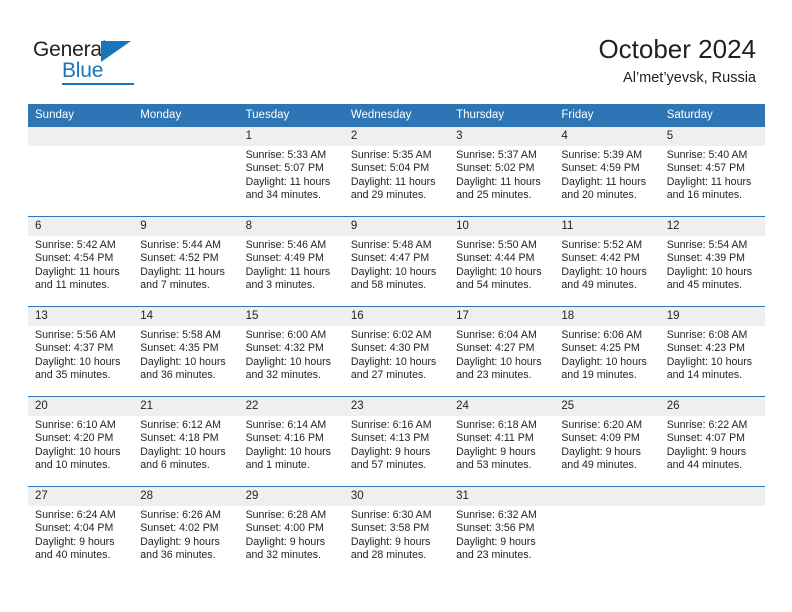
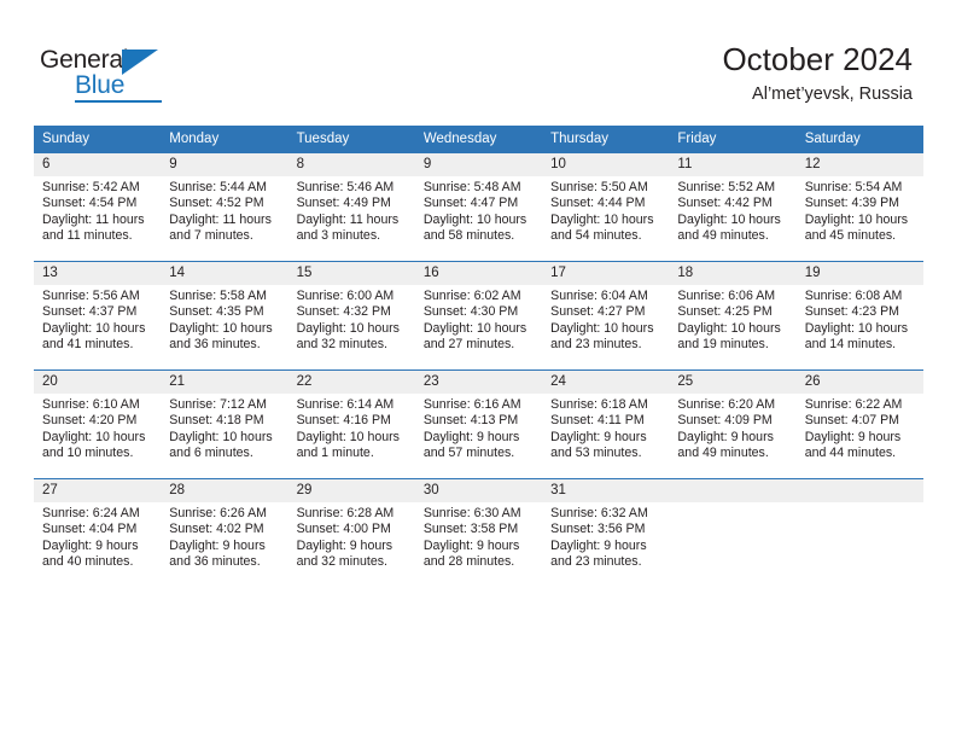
  General
  Blue
  October 2024
  Al’met’yevsk, Russia
  Sunday	Monday	Tuesday	Wednesday	Thursday	Friday	Saturday
- 		1Sunrise: 5:33 AMSunset: 5:07 PMDaylight: 11 hoursand 34 minutes.	2Sunrise: 5:35 AMSunset: 5:04 PMDaylight: 11 hoursand 29 minutes.	3Sunrise: 5:37 AMSunset: 5:02 PMDaylight: 11 hoursand 25 minutes.	4Sunrise: 5:39 AMSunset: 4:59 PMDaylight: 11 hoursand 20 minutes.	5Sunrise: 5:40 AMSunset: 4:57 PMDaylight: 11 hoursand 16 minutes.
  6Sunrise: 5:42 AMSunset: 4:54 PMDaylight: 11 hoursand 11 minutes.	9Sunrise: 5:44 AMSunset: 4:52 PMDaylight: 11 hoursand 7 minutes.	8Sunrise: 5:46 AMSunset: 4:49 PMDaylight: 11 hoursand 3 minutes.	9Sunrise: 5:48 AMSunset: 4:47 PMDaylight: 10 hoursand 58 minutes.	10Sunrise: 5:50 AMSunset: 4:44 PMDaylight: 10 hoursand 54 minutes.	11Sunrise: 5:52 AMSunset: 4:42 PMDaylight: 10 hoursand 49 minutes.	12Sunrise: 5:54 AMSunset: 4:39 PMDaylight: 10 hoursand 45 minutes.
- 13Sunrise: 5:56 AMSunset: 4:37 PMDaylight: 10 hoursand 35 minutes.	14Sunrise: 5:58 AMSunset: 4:35 PMDaylight: 10 hoursand 36 minutes.	15Sunrise: 6:00 AMSunset: 4:32 PMDaylight: 10 hoursand 32 minutes.	16Sunrise: 6:02 AMSunset: 4:30 PMDaylight: 10 hoursand 27 minutes.	17Sunrise: 6:04 AMSunset: 4:27 PMDaylight: 10 hoursand 23 minutes.	18Sunrise: 6:06 AMSunset: 4:25 PMDaylight: 10 hoursand 19 minutes.	19Sunrise: 6:08 AMSunset: 4:23 PMDaylight: 10 hoursand 14 minutes.
+ 13Sunrise: 5:56 AMSunset: 4:37 PMDaylight: 10 hoursand 41 minutes.	14Sunrise: 5:58 AMSunset: 4:35 PMDaylight: 10 hoursand 36 minutes.	15Sunrise: 6:00 AMSunset: 4:32 PMDaylight: 10 hoursand 32 minutes.	16Sunrise: 6:02 AMSunset: 4:30 PMDaylight: 10 hoursand 27 minutes.	17Sunrise: 6:04 AMSunset: 4:27 PMDaylight: 10 hoursand 23 minutes.	18Sunrise: 6:06 AMSunset: 4:25 PMDaylight: 10 hoursand 19 minutes.	19Sunrise: 6:08 AMSunset: 4:23 PMDaylight: 10 hoursand 14 minutes.
- 20Sunrise: 6:10 AMSunset: 4:20 PMDaylight: 10 hoursand 10 minutes.	21Sunrise: 6:12 AMSunset: 4:18 PMDaylight: 10 hoursand 6 minutes.	22Sunrise: 6:14 AMSunset: 4:16 PMDaylight: 10 hoursand 1 minute.	23Sunrise: 6:16 AMSunset: 4:13 PMDaylight: 9 hoursand 57 minutes.	24Sunrise: 6:18 AMSunset: 4:11 PMDaylight: 9 hoursand 53 minutes.	25Sunrise: 6:20 AMSunset: 4:09 PMDaylight: 9 hoursand 49 minutes.	26Sunrise: 6:22 AMSunset: 4:07 PMDaylight: 9 hoursand 44 minutes.
+ 20Sunrise: 6:10 AMSunset: 4:20 PMDaylight: 10 hoursand 10 minutes.	21Sunrise: 7:12 AMSunset: 4:18 PMDaylight: 10 hoursand 6 minutes.	22Sunrise: 6:14 AMSunset: 4:16 PMDaylight: 10 hoursand 1 minute.	23Sunrise: 6:16 AMSunset: 4:13 PMDaylight: 9 hoursand 57 minutes.	24Sunrise: 6:18 AMSunset: 4:11 PMDaylight: 9 hoursand 53 minutes.	25Sunrise: 6:20 AMSunset: 4:09 PMDaylight: 9 hoursand 49 minutes.	26Sunrise: 6:22 AMSunset: 4:07 PMDaylight: 9 hoursand 44 minutes.
  27Sunrise: 6:24 AMSunset: 4:04 PMDaylight: 9 hoursand 40 minutes.	28Sunrise: 6:26 AMSunset: 4:02 PMDaylight: 9 hoursand 36 minutes.	29Sunrise: 6:28 AMSunset: 4:00 PMDaylight: 9 hoursand 32 minutes.	30Sunrise: 6:30 AMSunset: 3:58 PMDaylight: 9 hoursand 28 minutes.	31Sunrise: 6:32 AMSunset: 3:56 PMDaylight: 9 hoursand 23 minutes.
